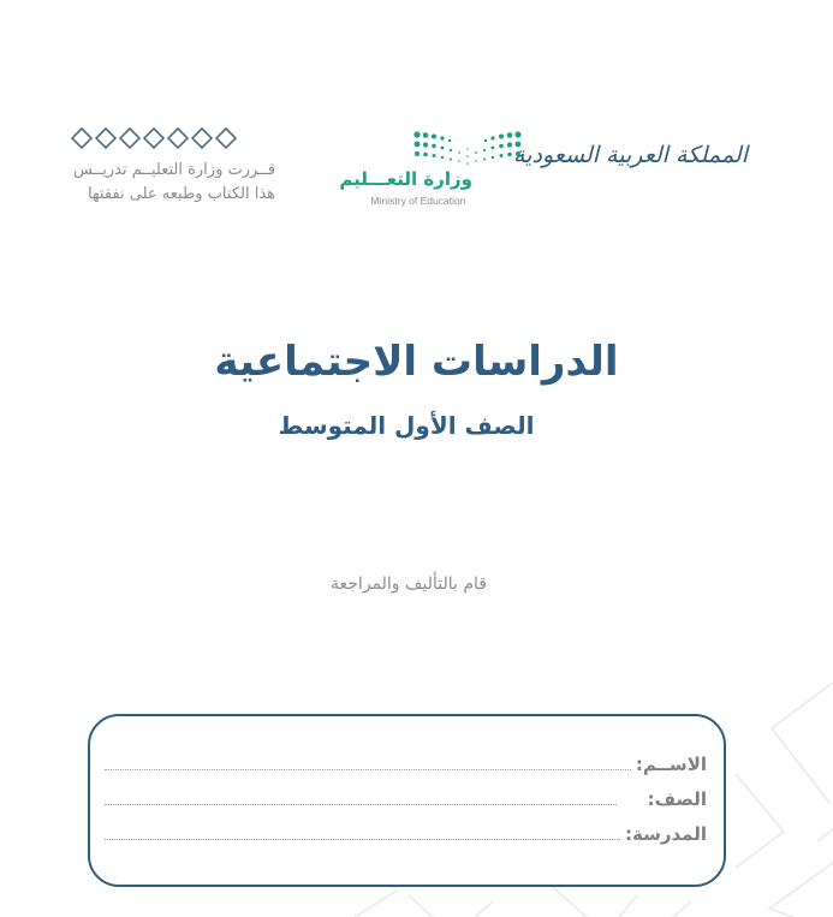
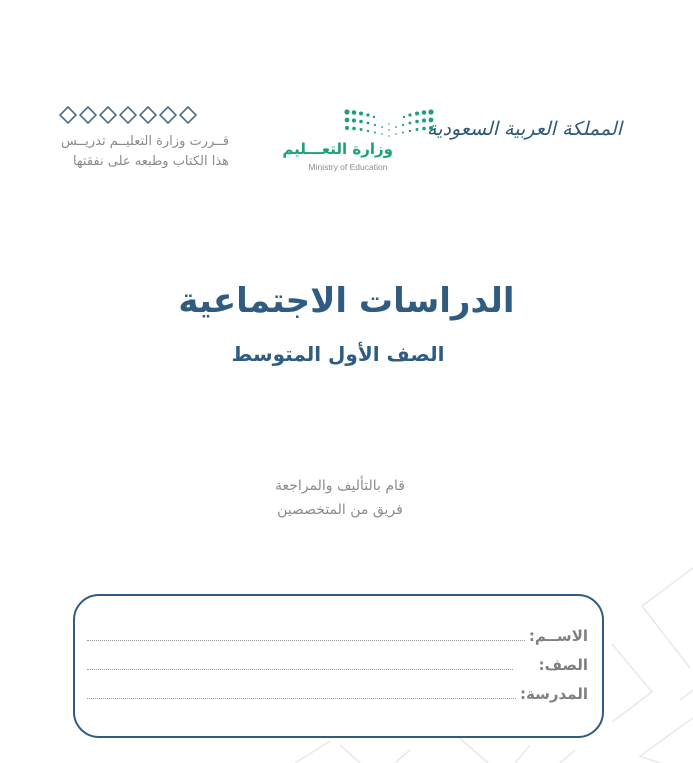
  قــررت وزارة التعليــم تدريــس
  هذا الكتاب وطبعه على نفقتها
  وزارة التعـــليم
  Ministry of Education
  المملكة العربية السعودية
  الدراسات الاجتماعية
  الصف الأول المتوسط
  قام بالتأليف والمراجعة
+ فريق من المتخصصين
  الاســم:
  الصف:
  المدرسة:
